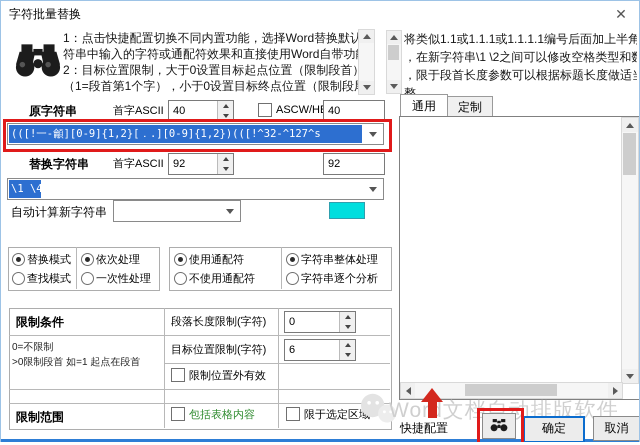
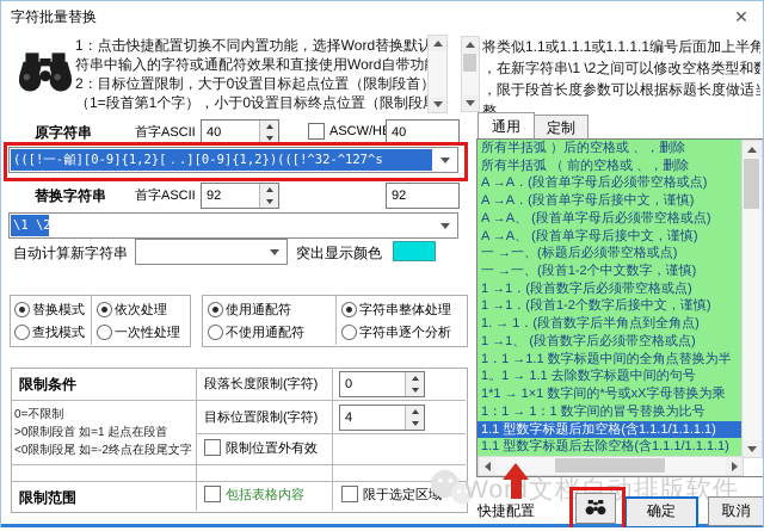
  字符批量替换
  ✕
  1：点击快捷配置切换不同内置功能，选择Word替换默认
  符串中输入的字符或通配符效果和直接使用Word自带功
  2：目标位置限制，大于0设置目标起点位置（限制段首
  （1=段首第1个字），小于0设置目标终点位置（限制段
  将类似1.1或1.1.1或1.1.1.1编号后面加上半角
  ，在新字符串\1 \2之间可以修改空格类型和
  ，限于段首长度参数可以根据标题长度做适
  整
  原字符串
  首字ASCII
  40
  ASCW/H
  40
  (([!一-龥][0-9]{1,2}[．.][0-9]{1,2})(([!^32-^127^s
  替换字符串
  首字ASCII
  92
  92
- \1 \4
+ \1 \2
  自动计算新字符串
+ 突出显示颜色
  替换模式
  依次处理
  查找模式
  一次性处理
  使用通配符
  字符串整体处理
  不使用通配符
  字符串逐个分析
  限制条件
  段落长度限制(字符)
  0
  0=不限制
  >0限制段首 如=1 起点在段首
+ <0限制段尾 如=-2终点在段尾文字
  目标位置限制(字符)
- 6
+ 4
  限制位置外有效
  限制范围
  包括表格内容
  限于选定区域
  通用
  定制
+ 所有半括弧 ）后的空格或 、，删除
+ 所有半括弧 （ 前的空格或 、，删除
+ A →A．(段首单字母后必须带空格或点)
+ A →A．(段首单字母后接中文，谨慎)
+ A →A、 (段首单字母后必须带空格或点)
+ A →A、 (段首单字母后接中文，谨慎)
+ 一 →一、(标题后必须带空格或点)
+ 一 →一、(段首1-2个中文数字，谨慎)
+ 1 →1．(段首数字后必须带空格或点)
+ 1 →1．(段首1-2个数字后接中文，谨慎)
+ 1. → 1．(段首数字后半角点到全角点)
+ 1 →1、 (段首数字后必须带空格或点)
+ 1．1 →1.1 数字标题中间的全角点替换为半
+ 1。1 → 1.1 去除数字标题中间的句号
+ 1*1 → 1×1 数字间的*号或xX字母替换为乘
+ 1：1 → 1：1 数字间的冒号替换为比号
+ 1.1 型数字标题后加空格(含1.1.1/1.1.1.1)
+ 1.1 型数字标题后去除空格(含1.1.1/1.1.1.1)
  Wor文档自动排版软件
  快捷配置
  确定
  取消
